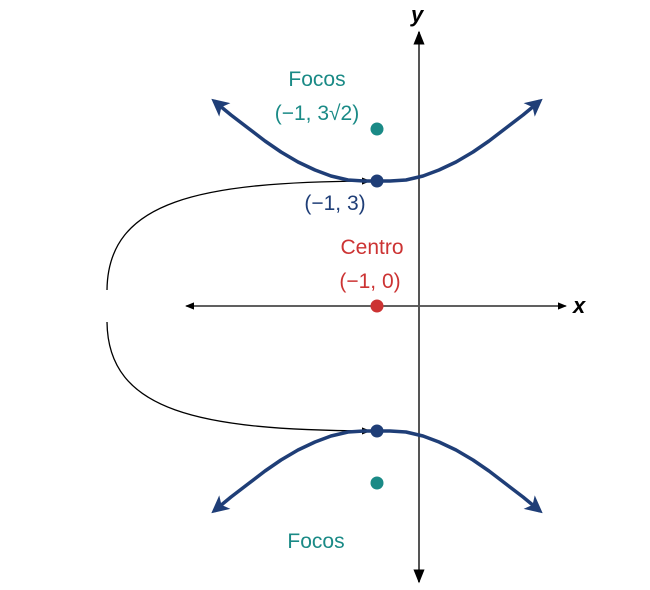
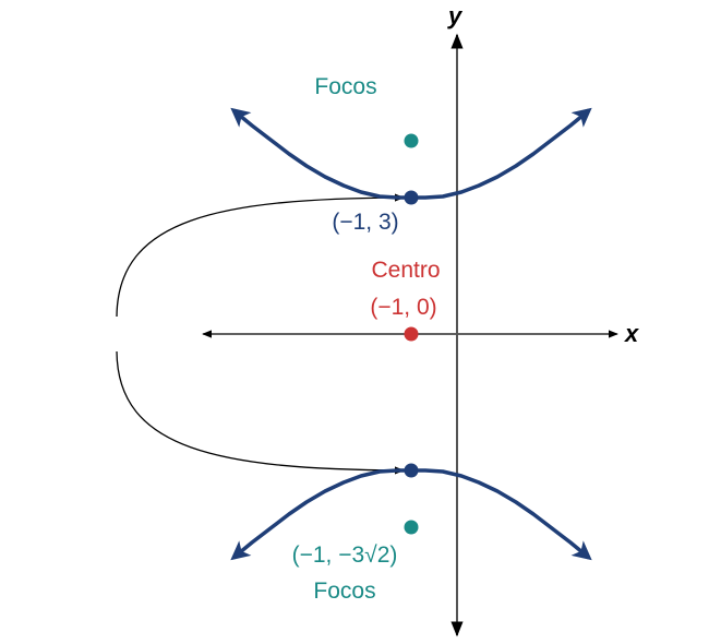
  y
  x
  Focos
- (−1, 3√2)
  (−1, 3)
  Centro
  (−1, 0)
+ (−1, −3√2)
  Focos
